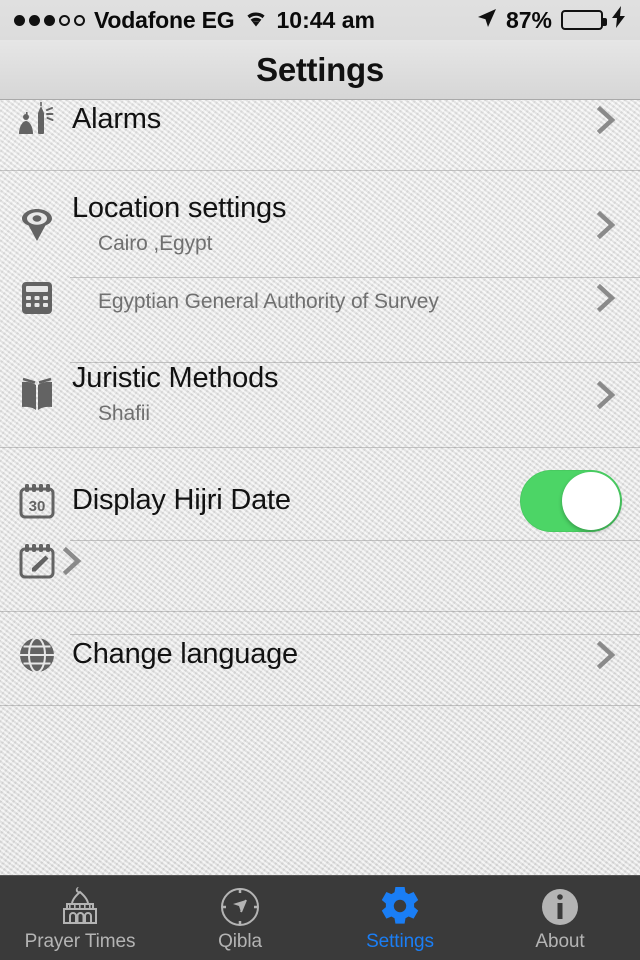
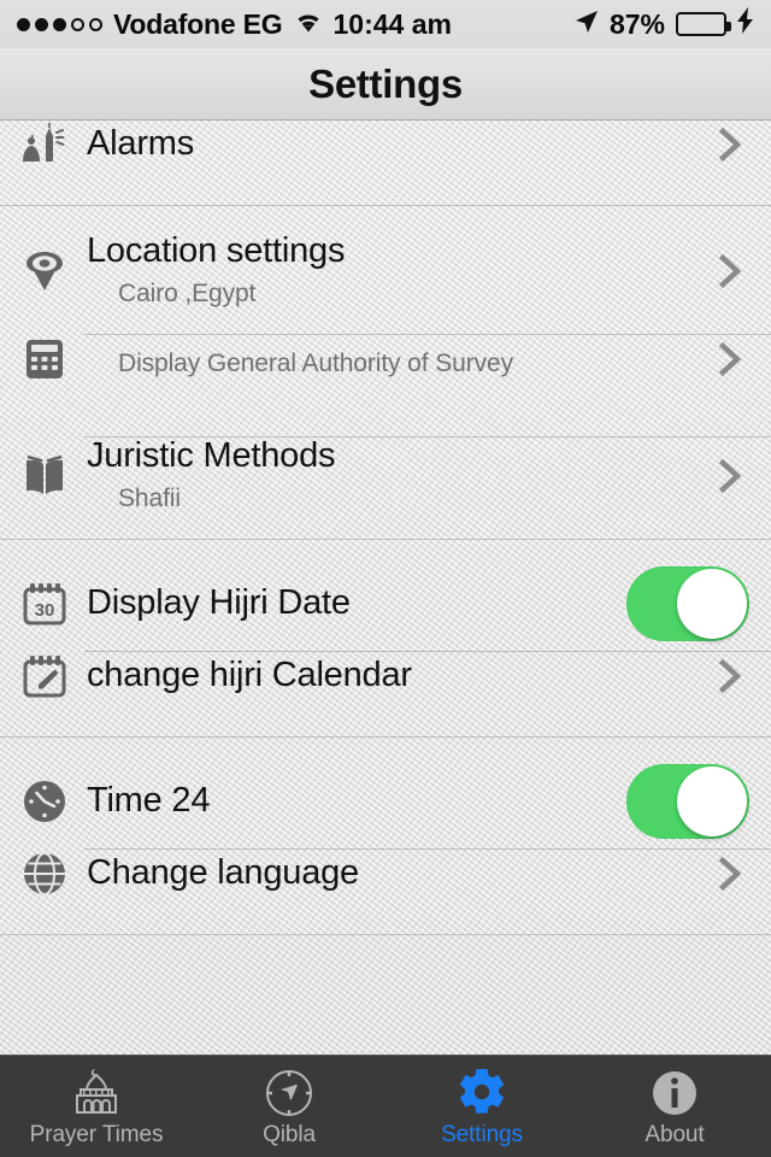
  Vodafone EG
  10:44 am
  87%
  Settings
  Alarms
  Location settings
  Cairo ,Egypt
- Egyptian General Authority of Survey
+ Display General Authority of Survey
  Juristic Methods
  Shafii
  30
  Display Hijri Date
+ change hijri Calendar
+ Time 24
  Change language
  Prayer Times
  Qibla
  Settings
  About
